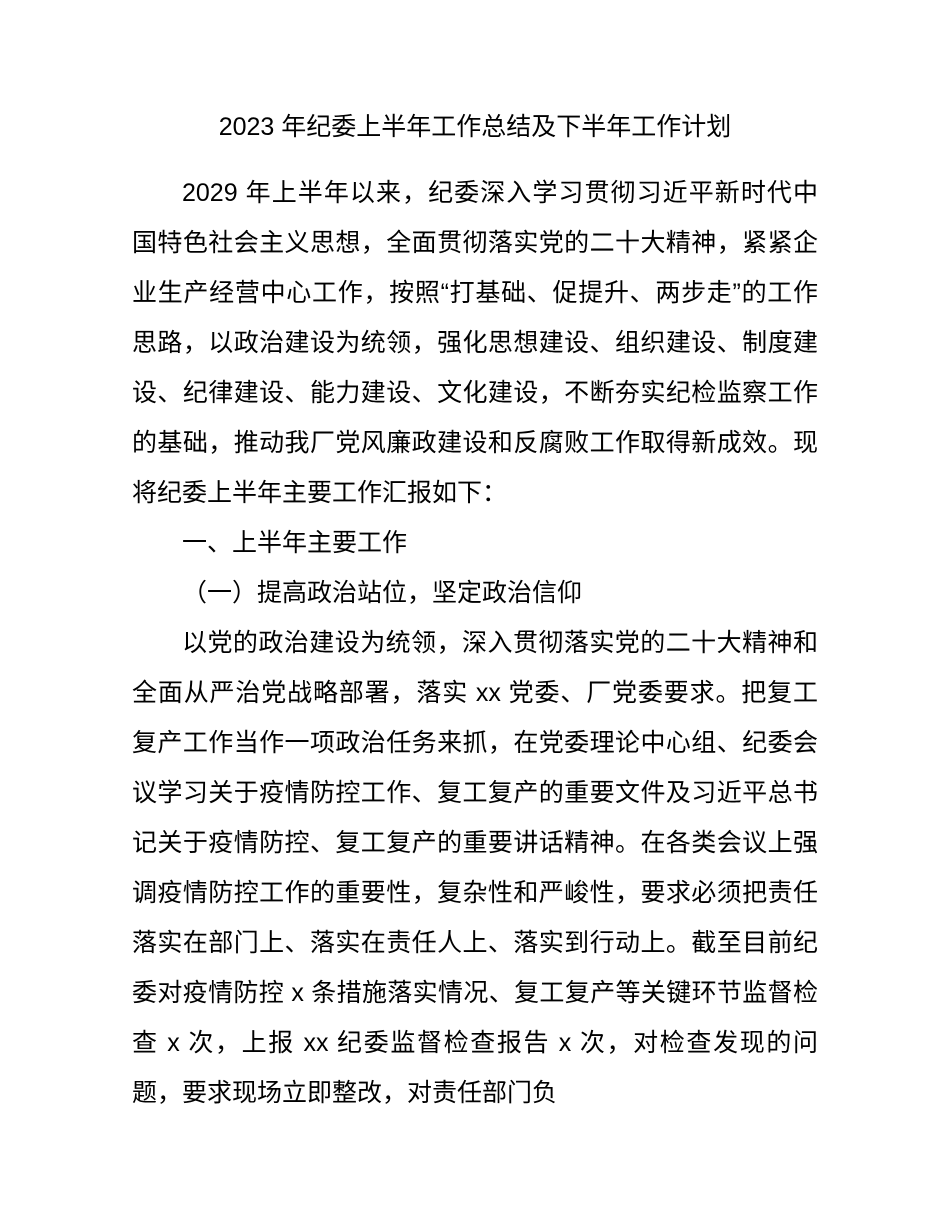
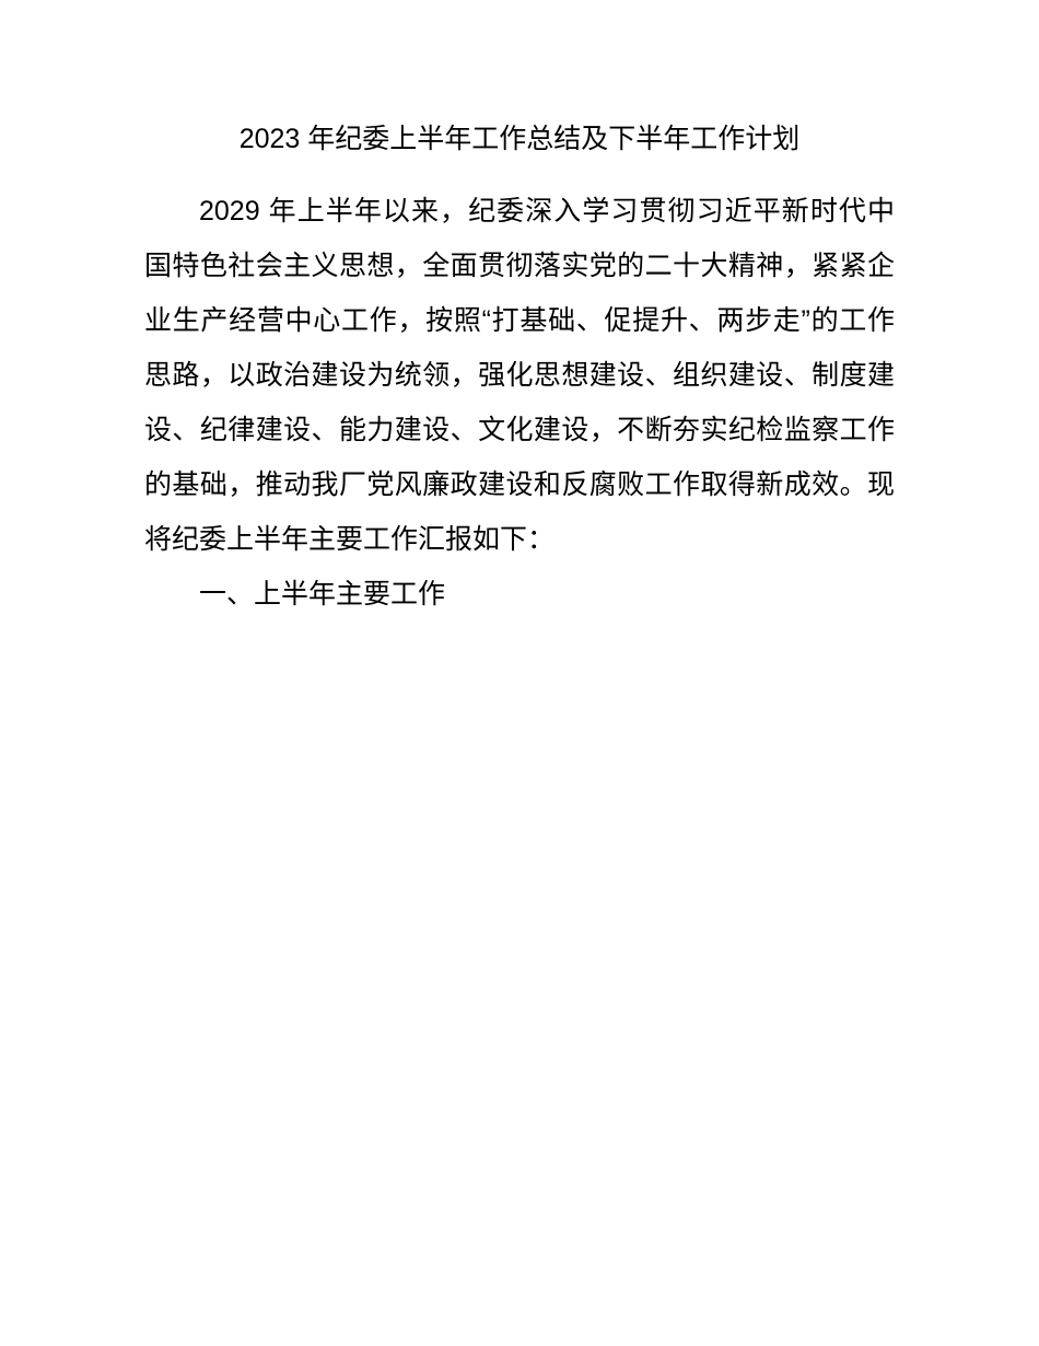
  2023 年纪委上半年工作总结及下半年工作计划
  2029 年上半年以来，纪委深入学习贯彻习近平新时代中国特色社会主义思想，全面贯彻落实党的二十大精神，紧紧企业生产经营中心工作，按照“打基础、促提升、两步走”的工作思路，以政治建设为统领，强化思想建设、组织建设、制度建设、纪律建设、能力建设、文化建设，不断夯实纪检监察工作的基础，推动我厂党风廉政建设和反腐败工作取得新成效。现将纪委上半年主要工作汇报如下：
  一、上半年主要工作
- （一）提高政治站位，坚定政治信仰
- 以党的政治建设为统领，深入贯彻落实党的二十大精神和全面从严治党战略部署，落实 xx 党委、厂党委要求。把复工复产工作当作一项政治任务来抓，在党委理论中心组、纪委会议学习关于疫情防控工作、复工复产的重要文件及习近平总书记关于疫情防控、复工复产的重要讲话精神。在各类会议上强调疫情防控工作的重要性，复杂性和严峻性，要求必须把责任落实在部门上、落实在责任人上、落实到行动上。截至目前纪委对疫情防控 x 条措施落实情况、复工复产等关键环节监督检查 x 次，上报 xx 纪委监督检查报告 x 次，对检查发现的问题，要求现场立即整改，对责任部门负
